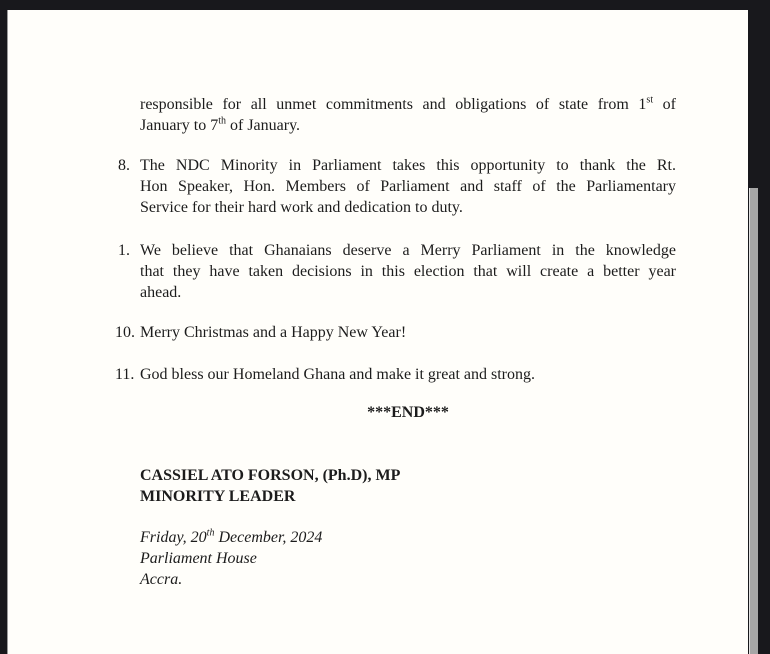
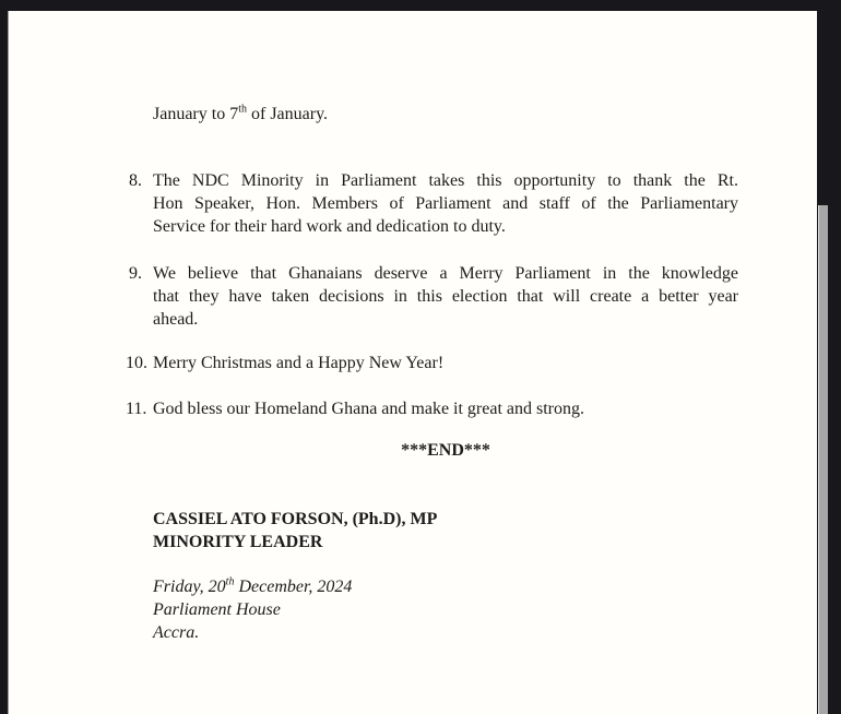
- responsible for all unmet commitments and obligations of state from 1st of
  January to 7th of January.
  8.
  The NDC Minority in Parliament takes this opportunity to thank the Rt.
  Hon Speaker, Hon. Members of Parliament and staff of the Parliamentary
  Service for their hard work and dedication to duty.
- 1.
+ 9.
  We believe that Ghanaians deserve a Merry Parliament in the knowledge
  that they have taken decisions in this election that will create a better year
  ahead.
  10.
  Merry Christmas and a Happy New Year!
  11.
  God bless our Homeland Ghana and make it great and strong.
  ***END***
  CASSIEL ATO FORSON, (Ph.D), MP
  MINORITY LEADER
  Friday, 20th December, 2024
  Parliament House
  Accra.
